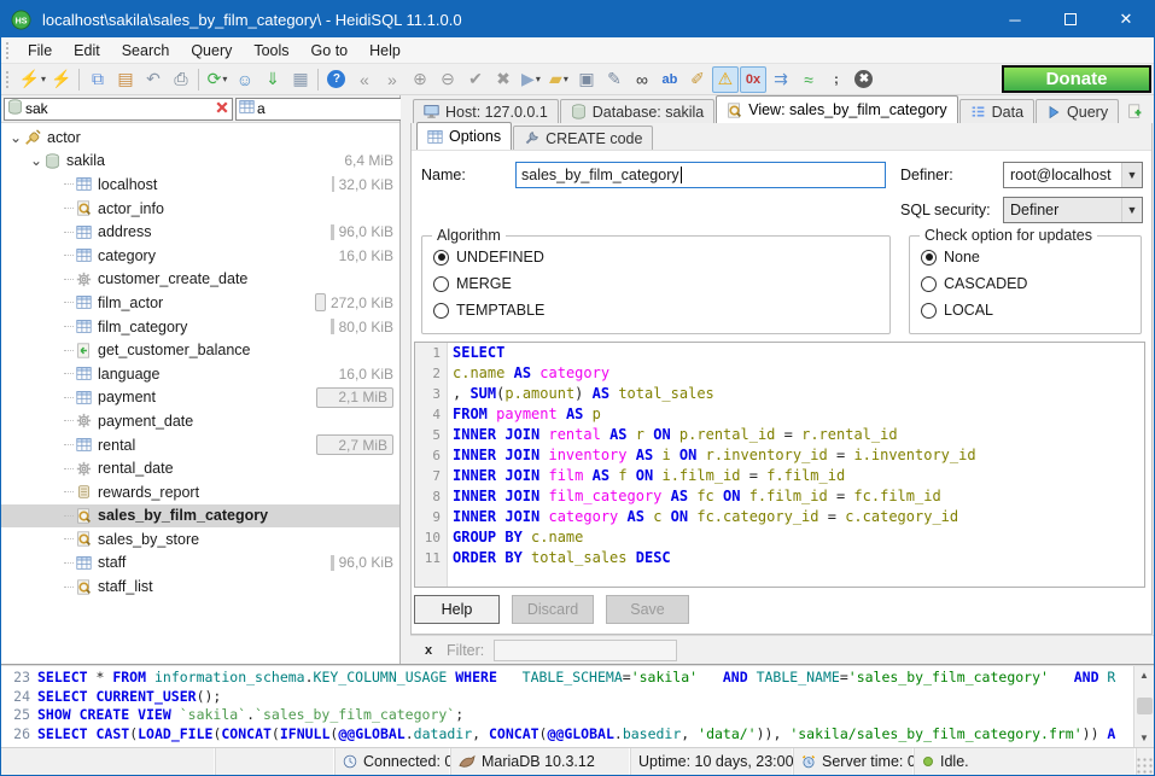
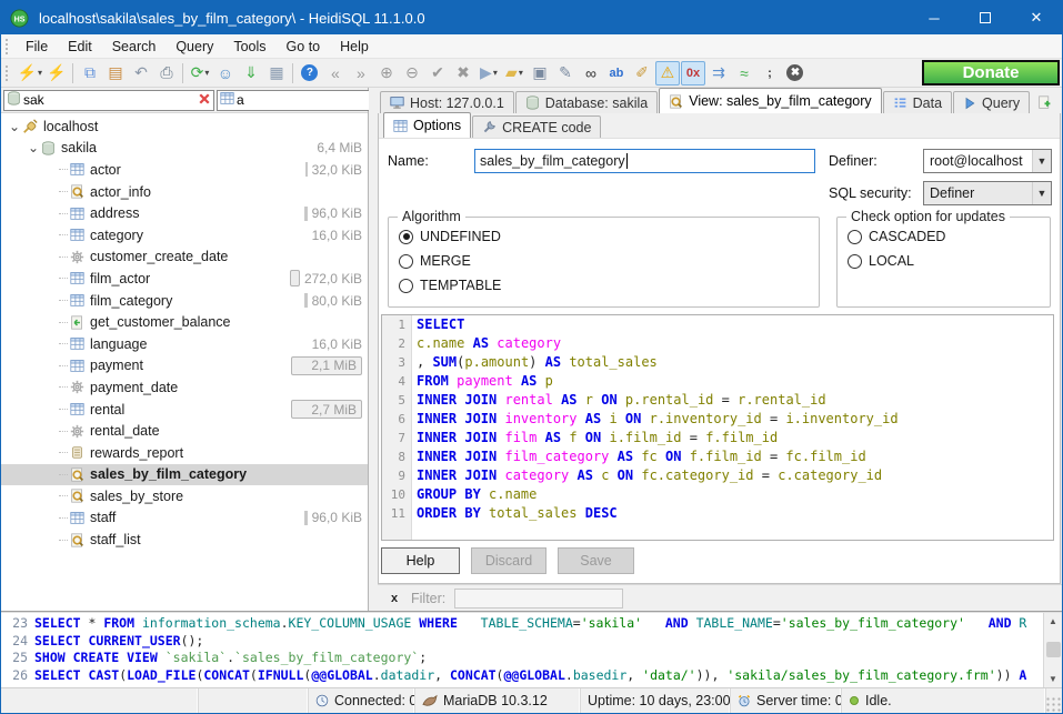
  HS
  localhost\sakila\sales_by_film_category\ - HeidiSQL 11.1.0.0
  ─
  ✕
  File
  Edit
  Search
  Query
  Tools
  Go to
  Help
  ⚡
  ▾
  ⚡
  ⧉
  ▤
  ↶
  ⎙
  ⟳
  ▾
  ☺
  ⇓
  ▦
  ?
  «
  »
  ⊕
  ⊖
  ✔
  ✖
  ▶
  ▾
  ▰
  ▾
  ▣
  ✎
  ∞
  ab
  ✐
  ⚠
  0x
  ⇉
  ≈
  ;
  ✖
  Donate
  sak
  a
  ⌄
- actor
+ localhost
  ⌄
  sakila
  6,4 MiB
- localhost
+ actor
  32,0 KiB
  actor_info
  address
  96,0 KiB
  category
  16,0 KiB
  customer_create_date
  film_actor
  272,0 KiB
  film_category
  80,0 KiB
  get_customer_balance
  language
  16,0 KiB
  payment
  2,1 MiB
  payment_date
  rental
  2,7 MiB
  rental_date
  rewards_report
  sales_by_film_category
  sales_by_store
  staff
  96,0 KiB
  staff_list
  Host: 127.0.0.1
  Database: sakila
  View: sales_by_film_category
  Data
  Query
  Options
  CREATE code
  Name:
  sales_by_film_category
  Definer:
  root@localhost
  ▼
  SQL security:
  Definer
  ▼
  Algorithm
  UNDEFINED
  MERGE
  TEMPTABLE
  Check option for updates
- None
  CASCADED
  LOCAL
  1
  SELECT
  2
  c.name AS category
  3
  , SUM(p.amount) AS total_sales
  4
  FROM payment AS p
  5
  INNER JOIN rental AS r ON p.rental_id = r.rental_id
  6
  INNER JOIN inventory AS i ON r.inventory_id = i.inventory_id
  7
  INNER JOIN film AS f ON i.film_id = f.film_id
  8
  INNER JOIN film_category AS fc ON f.film_id = fc.film_id
  9
  INNER JOIN category AS c ON fc.category_id = c.category_id
  10
  GROUP BY c.name
  11
  ORDER BY total_sales DESC
  Help
  Discard
  Save
  x
  Filter:
  23
  SELECT * FROM information_schema.KEY_COLUMN_USAGE WHERE TABLE_SCHEMA='sakila' AND TABLE_NAME='sales_by_film_category' AND R
  24
  SELECT CURRENT_USER();
  25
  SHOW CREATE VIEW `sakila`.`sales_by_film_category`;
  26
  SELECT CAST(LOAD_FILE(CONCAT(IFNULL(@@GLOBAL.datadir, CONCAT(@@GLOBAL.basedir, 'data/')), 'sakila/sales_by_film_category.frm')) A
  ▲
  ▼
  Connected: 0
  MariaDB 10.3.12
  Uptime: 10 days, 23:00
  Server time: 0
  Idle.
